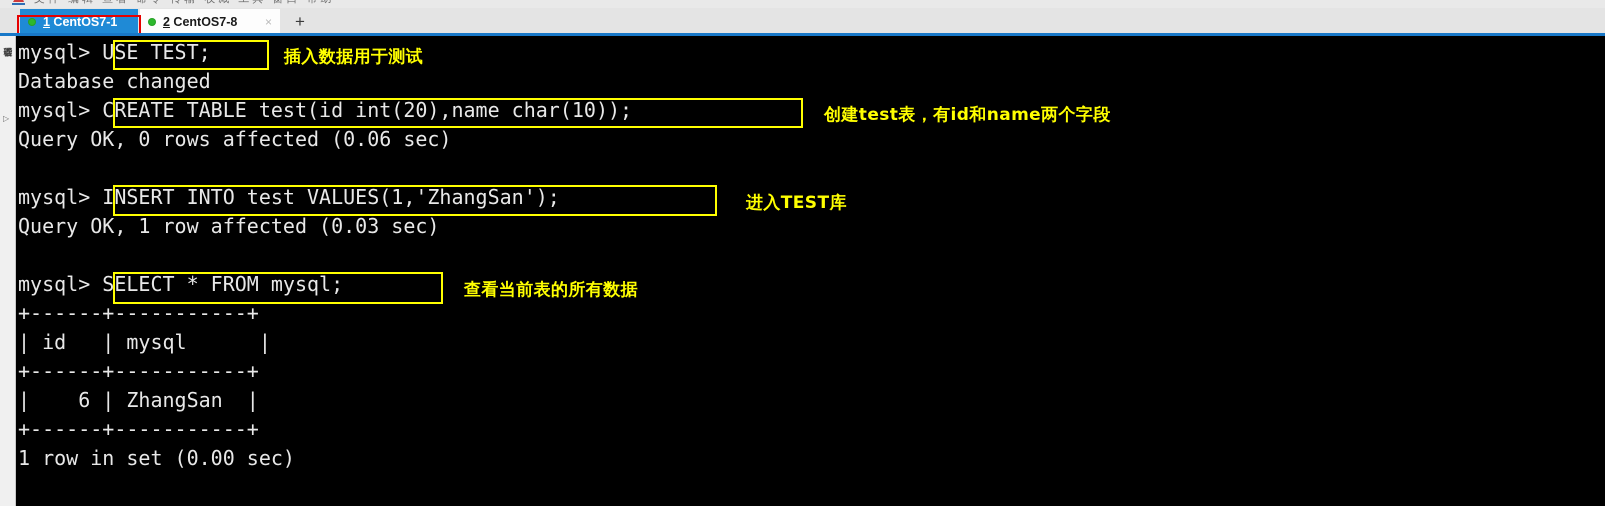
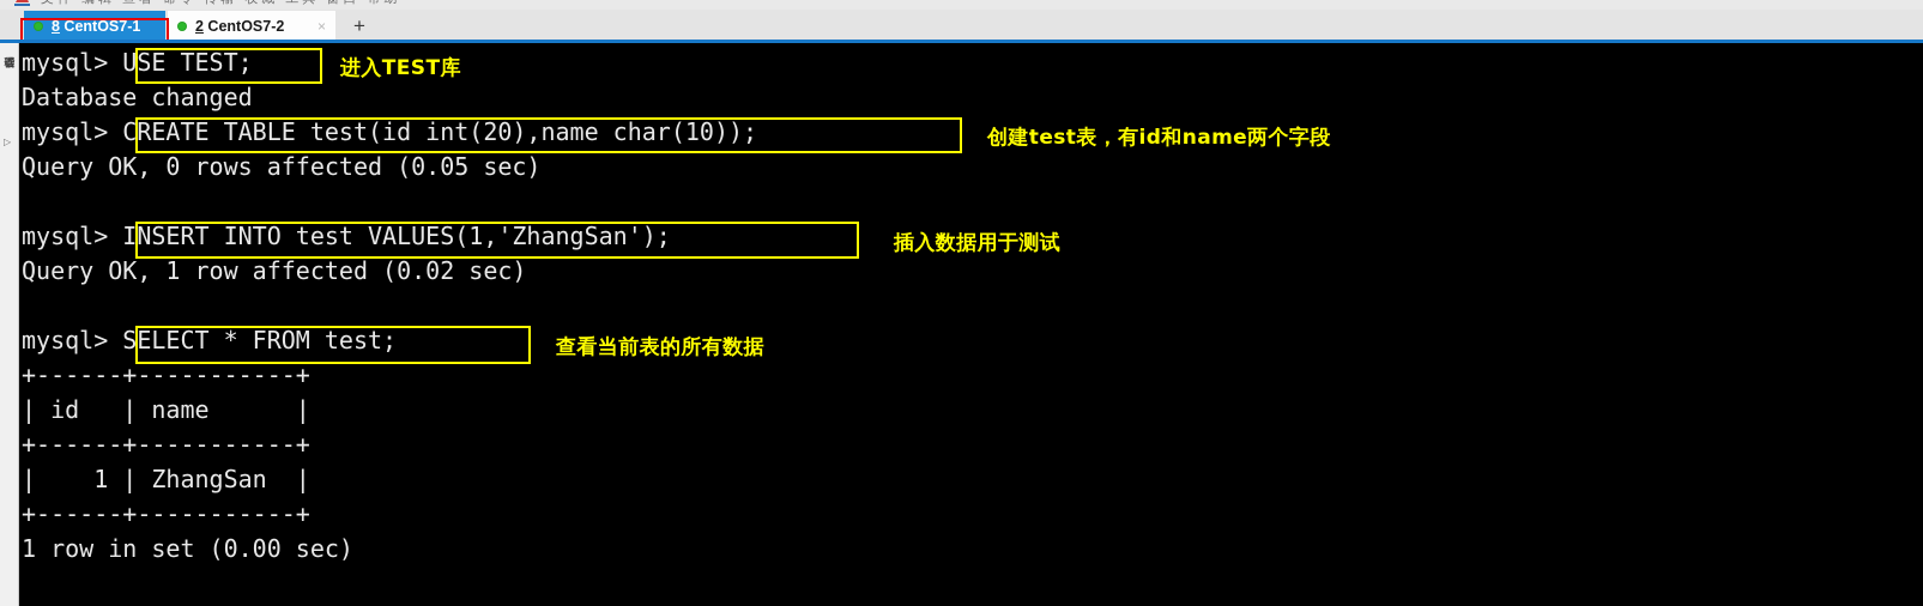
- 1 CentOS7-1
+ 8 CentOS7-1
- 2 CentOS7-8
+ 2 CentOS7-2
  ×
  +
  ▷
  mysql> USE TEST;
  Database changed
  mysql> CREATE TABLE test(id int(20),name char(10));
- Query OK, 0 rows affected (0.06 sec)
+ Query OK, 0 rows affected (0.05 sec)
  mysql> INSERT INTO test VALUES(1,'ZhangSan');
- Query OK, 1 row affected (0.03 sec)
+ Query OK, 1 row affected (0.02 sec)
- mysql> SELECT * FROM mysql;
+ mysql> SELECT * FROM test;
  +------+-----------+
- | id | mysql |
+ | id | name |
  +------+-----------+
- | 6 | ZhangSan |
+ | 1 | ZhangSan |
  +------+-----------+
  1 row in set (0.00 sec)
- 插入数据用于测试
+ 进入TEST库
  创建test表，有id和name两个字段
- 进入TEST库
+ 插入数据用于测试
  查看当前表的所有数据
